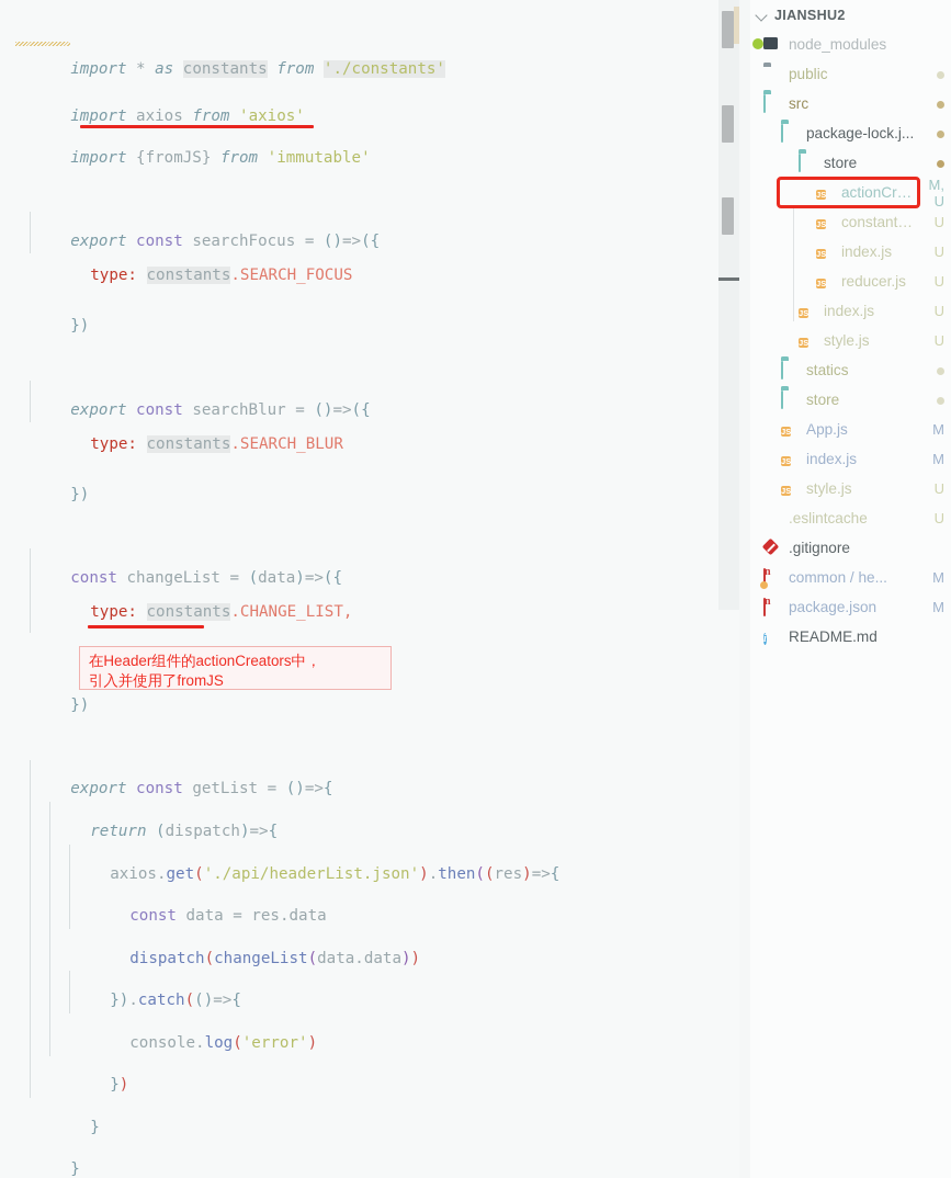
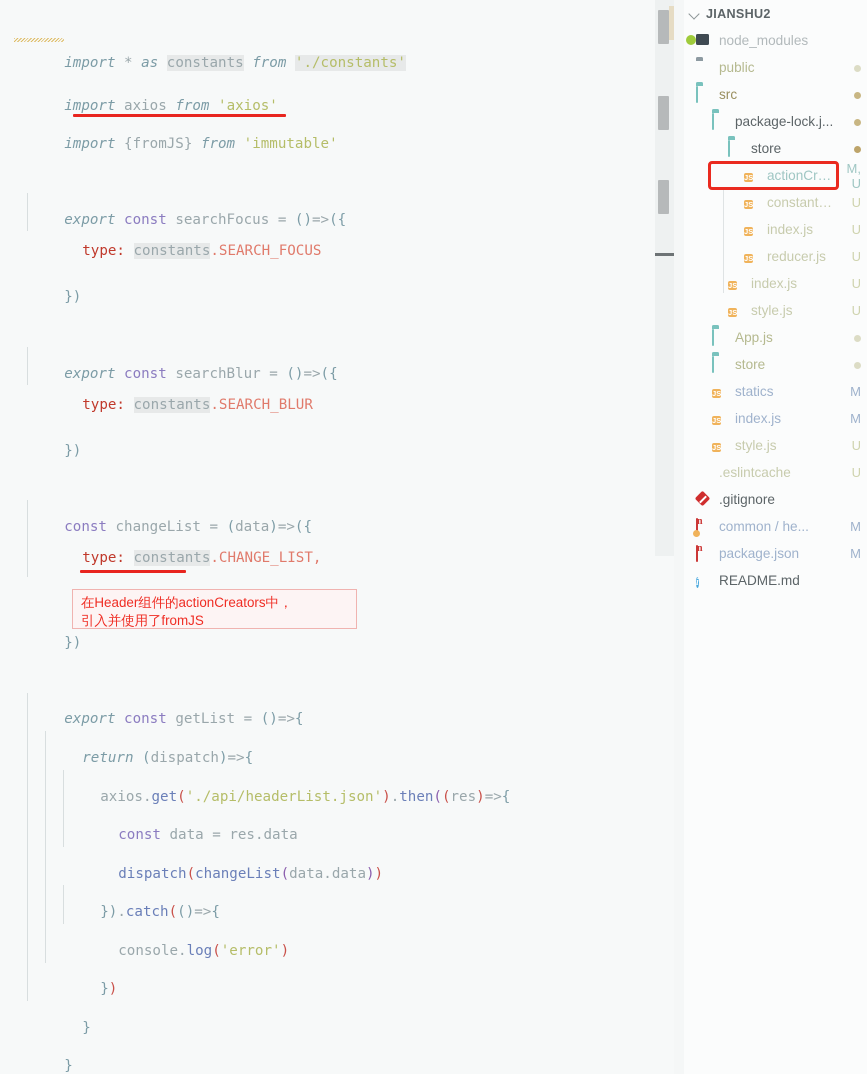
  import * as constants from './constants'
  import axios from 'axios'
  import {fromJS} from 'immutable'
  export const searchFocus = ()=>({
  type: constants.SEARCH_FOCUS
  })
  export const searchBlur = ()=>({
  type: constants.SEARCH_BLUR
  })
  const changeList = (data)=>({
  type: constants.CHANGE_LIST,
  })
  在Header组件的actionCreators中，
  引入并使用了fromJS
  export const getList = ()=>{
  return (dispatch)=>{
  axios.get('./api/headerList.json').then((res)=>{
  const data = res.data
  dispatch(changeList(data.data))
  }).catch(()=>{
  console.log('error')
  })
  }
  }
  JIANSHU2
  node_modules
  public
  src
  package-lock.j...
  store
  JS
  actionCre..
  M, U
  JS
  constants.j
  U
  JS
  index.js
  U
  JS
  reducer.js
  U
  JS
  index.js
  U
  JS
  style.js
  U
- statics
+ App.js
  store
  JS
- App.js
+ statics
  M
  JS
  index.js
  M
  JS
  style.js
  U
  .eslintcache
  U
  .gitignore
  common / he...
  M
  package.json
  M
  i
  README.md
